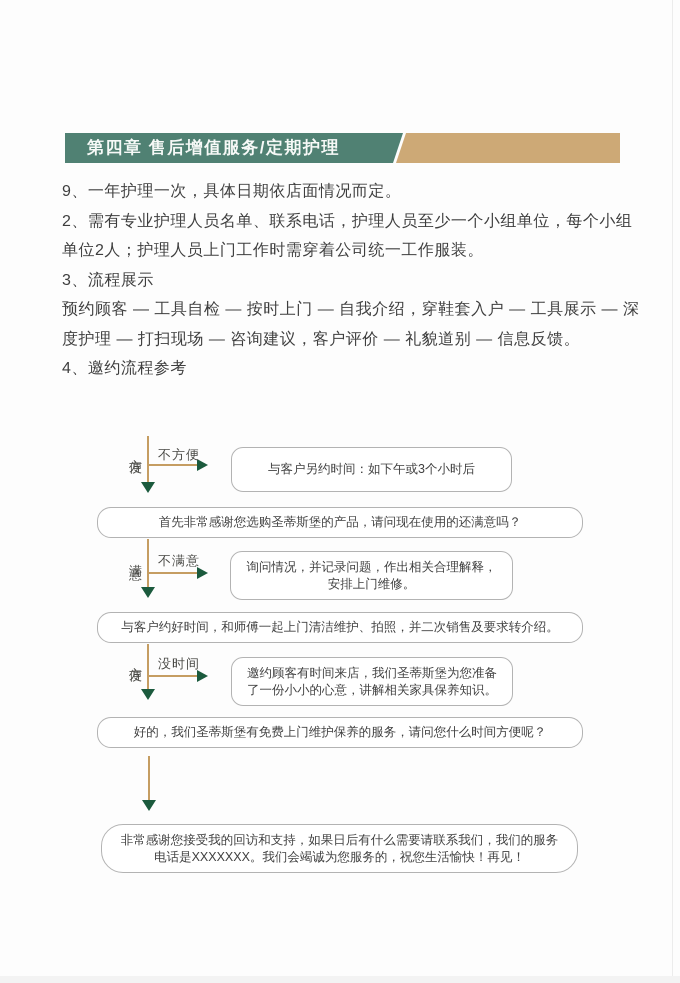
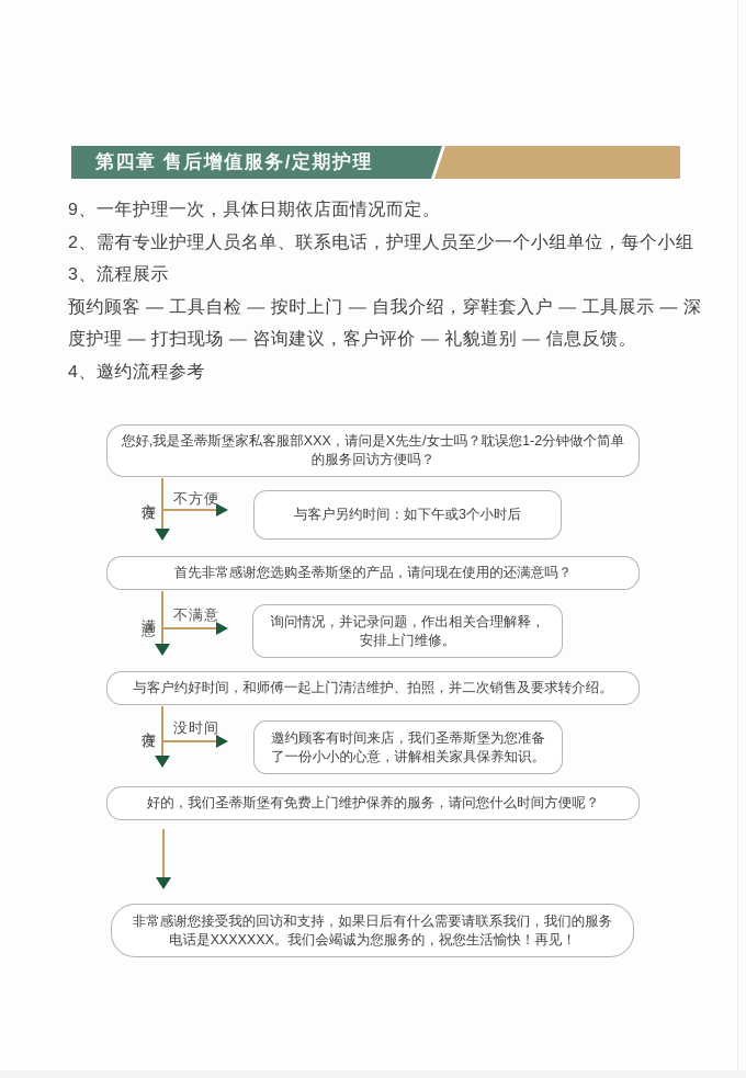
  第四章 售后增值服务/定期护理
  9、一年护理一次，具体日期依店面情况而定。
  2、需有专业护理人员名单、联系电话，护理人员至少一个小组单位，每个小组
- 单位2人；护理人员上门工作时需穿着公司统一工作服装。
  3、流程展示
  预约顾客 — 工具自检 — 按时上门 — 自我介绍，穿鞋套入户 — 工具展示 — 深
  度护理 — 打扫现场 — 咨询建议，客户评价 — 礼貌道别 — 信息反馈。
  4、邀约流程参考
+ 您好,我是圣蒂斯堡家私客服部XXX，请问是X先生/女士吗？耽误您1-2分钟做个简单的服务回访方便吗？
  不方便
  与客户另约时间：如下午或3个小时后
  首先非常感谢您选购圣蒂斯堡的产品，请问现在使用的还满意吗？
  不满意
  询问情况，并记录问题，作出相关合理解释，安排上门维修。
  与客户约好时间，和师傅一起上门清洁维护、拍照，并二次销售及要求转介绍。
  没时间
  邀约顾客有时间来店，我们圣蒂斯堡为您准备了一份小小的心意，讲解相关家具保养知识。
  好的，我们圣蒂斯堡有免费上门维护保养的服务，请问您什么时间方便呢？
  非常感谢您接受我的回访和支持，如果日后有什么需要请联系我们，我们的服务电话是XXXXXXX。我们会竭诚为您服务的，祝您生活愉快！再见！
